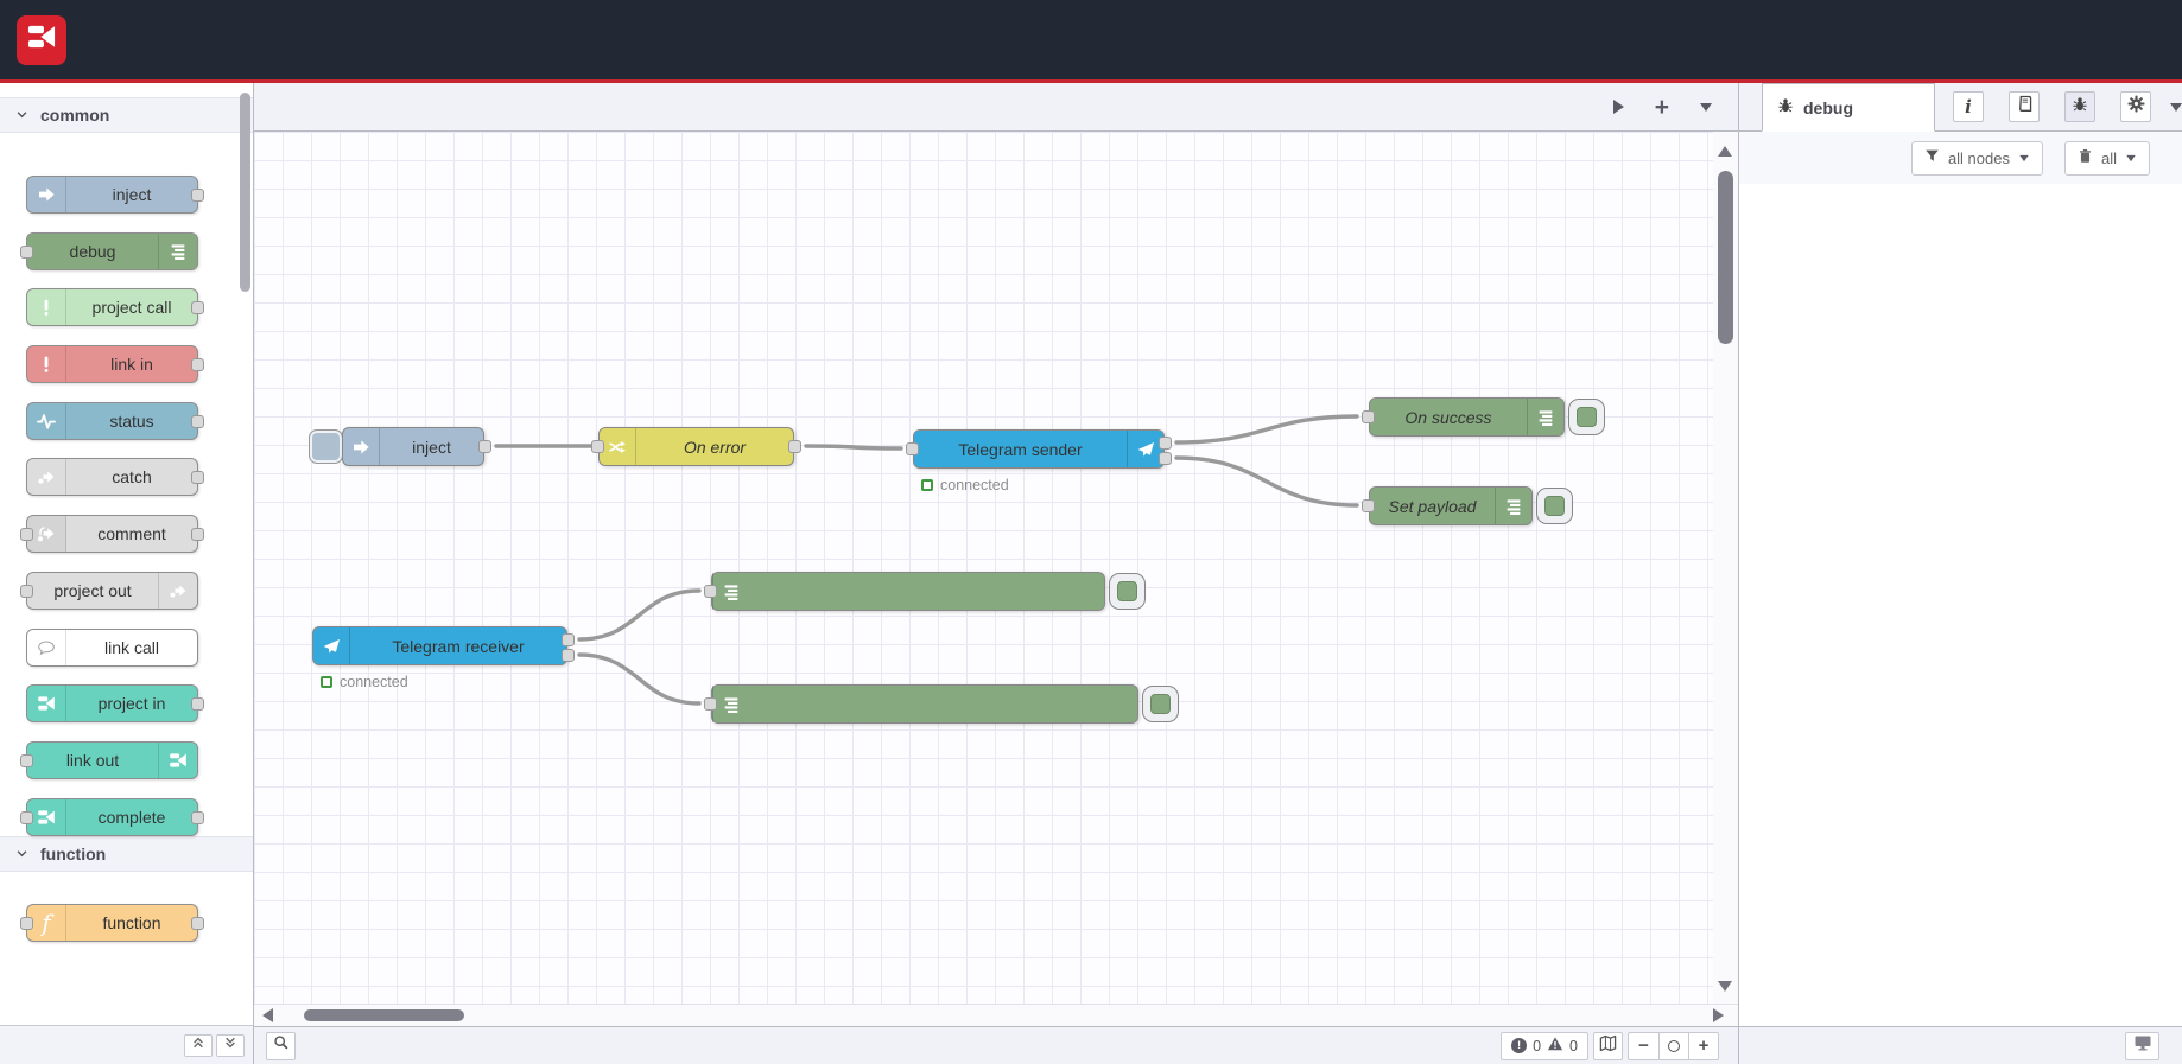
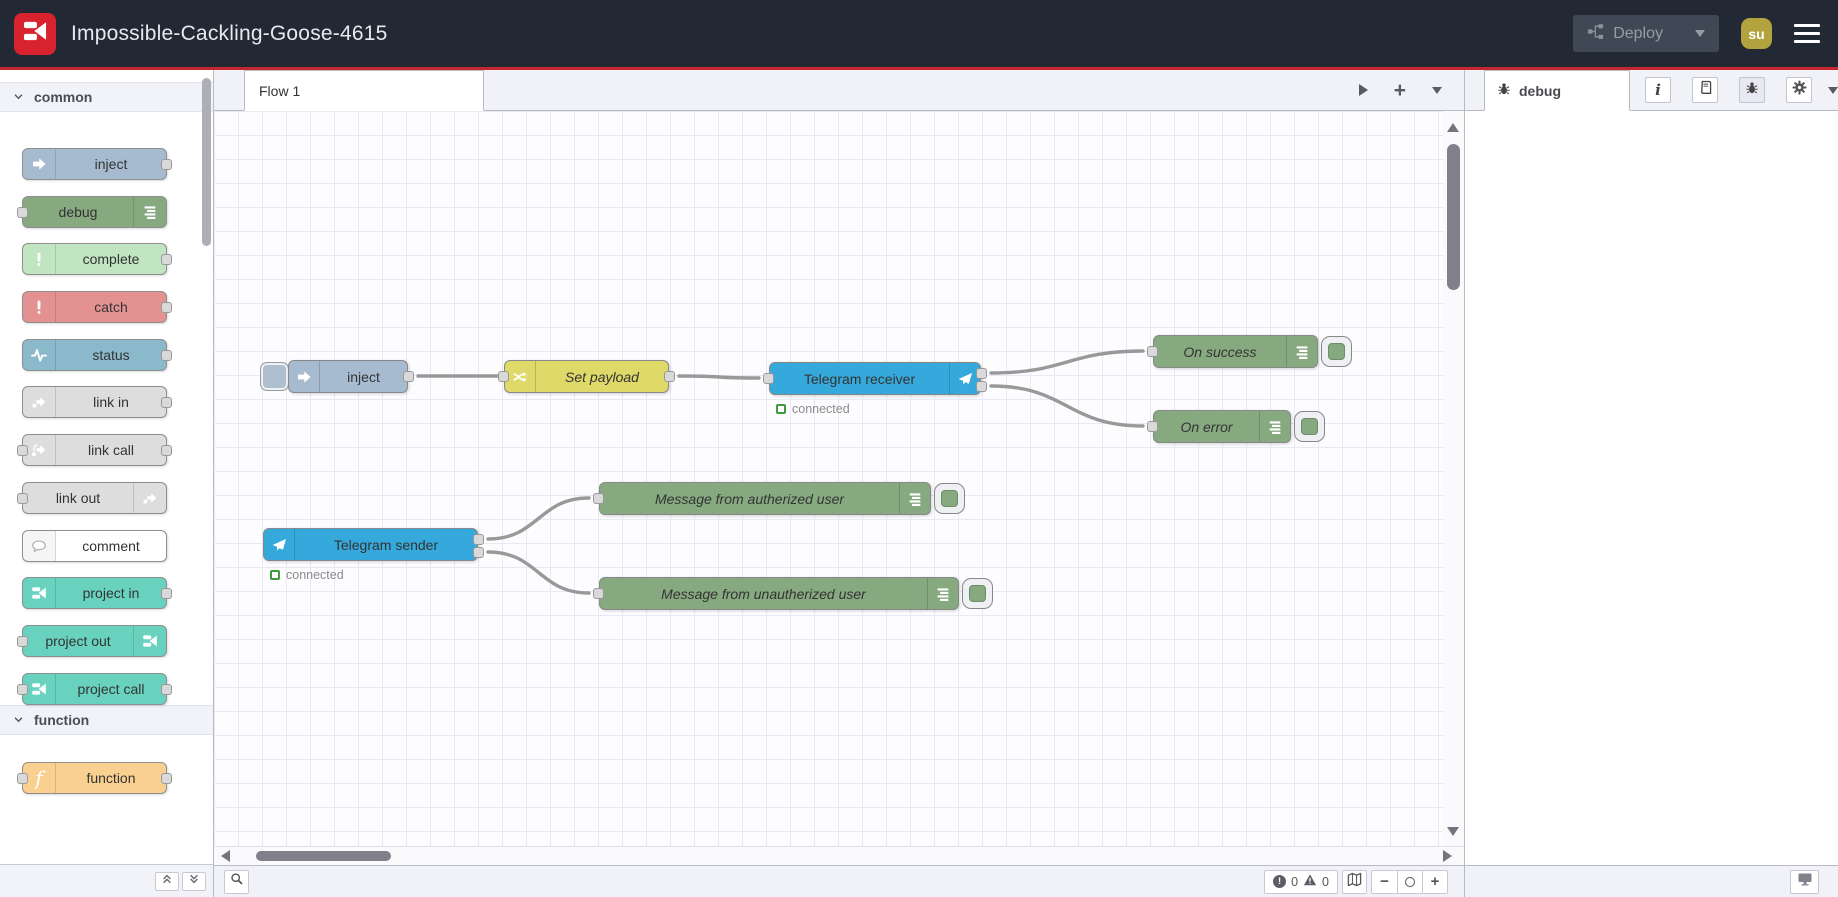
+ Impossible-Cackling-Goose-4615
+ Deploy
+ su
  common
  inject
  debug
- project call
+ complete
- link in
+ catch
  status
- catch
+ link in
- comment
+ link call
- project out
+ link out
- link call
+ comment
  project in
- link out
+ project out
- complete
+ project call
  function
  f
  function
+ Flow 1
  +
  inject
- On error
+ Set payload
- Telegram sender
+ Telegram receiver
  connected
  On success
- Set payload
+ On error
- Telegram receiver
+ Telegram sender
  connected
+ Message from autherized user
+ Message from unautherized user
  !
  0
  0
  −
  +
  debug
  i
- all nodes
- all
